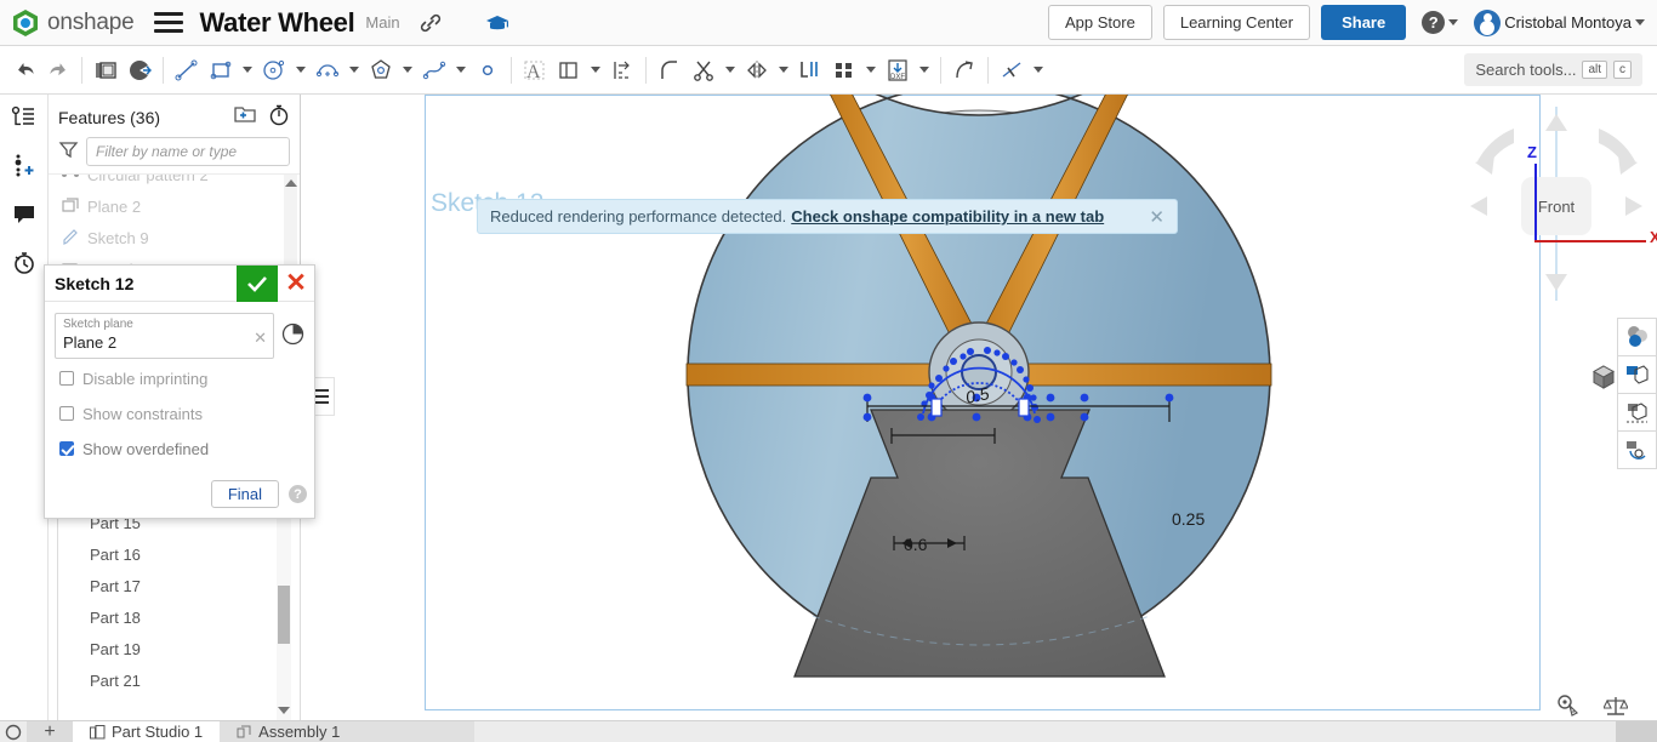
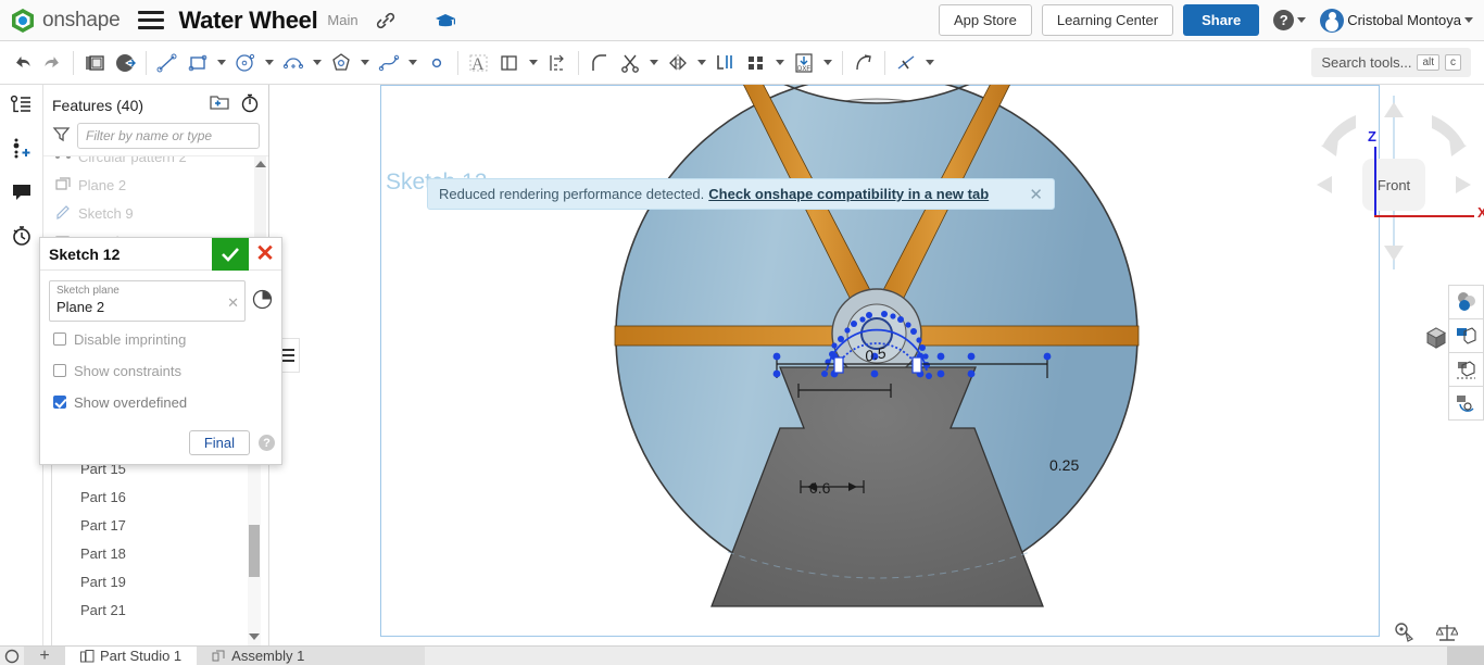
  onshape
  Water Wheel
  Main
  App Store
  Learning Center
  Share
  ?
  Cristobal Montoya
  A
  Search tools...
  alt
  c
- Features (36)
+ Features (40)
  Filter by name or type
  Circular pattern 2
  Plane 2
  Sketch 9
  Part 15
  Part 16
  Part 17
  Part 18
  Part 19
  Part 21
  Sketch 12
  ✕
  Sketch plane
  Plane 2
  ✕
  Disable imprinting
  Show constraints
  Show overdefined
  Final
  ?
  0.25
  Reduced rendering performance detected.
  Check onshape compatibility in a new tab
  ✕
  Front
  Z
  X
  +
  Part Studio 1
  Assembly 1
